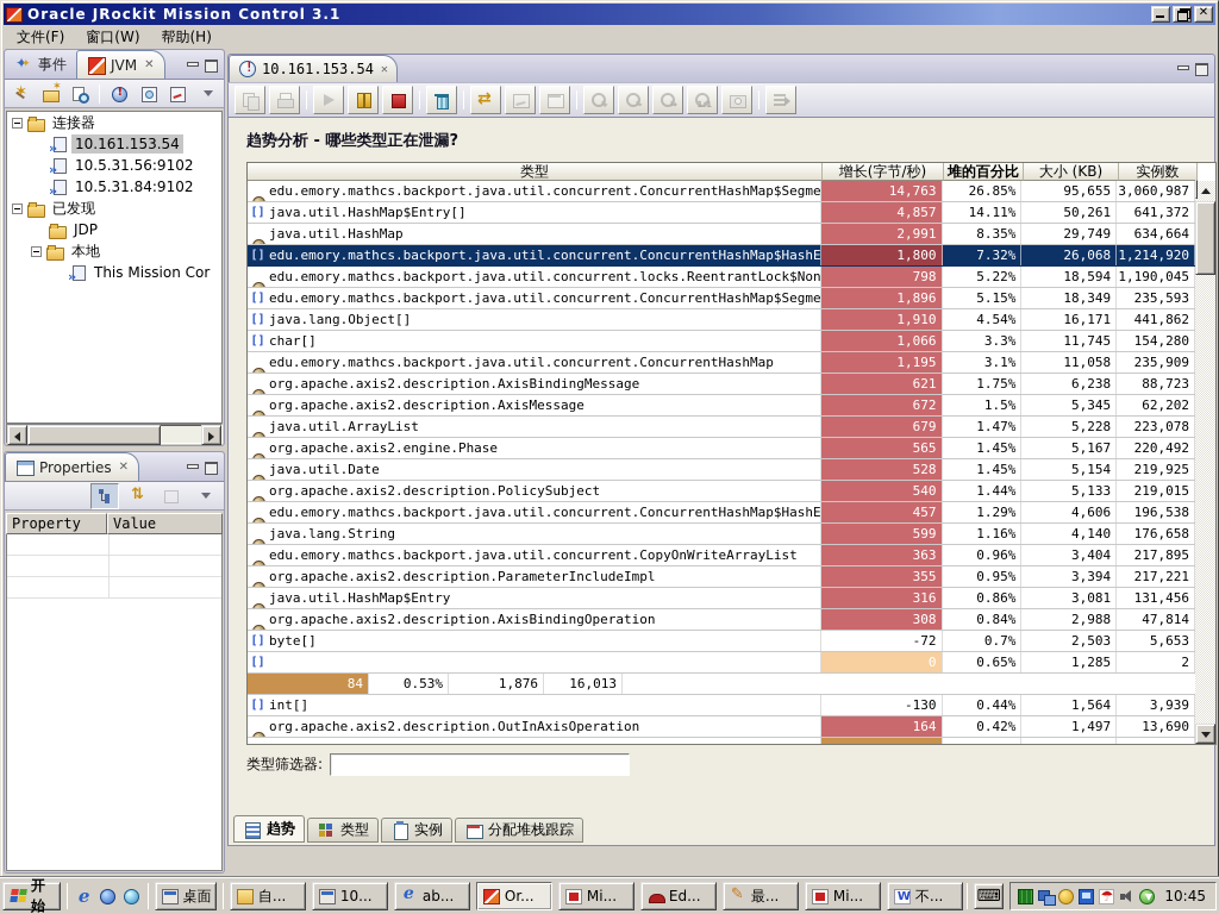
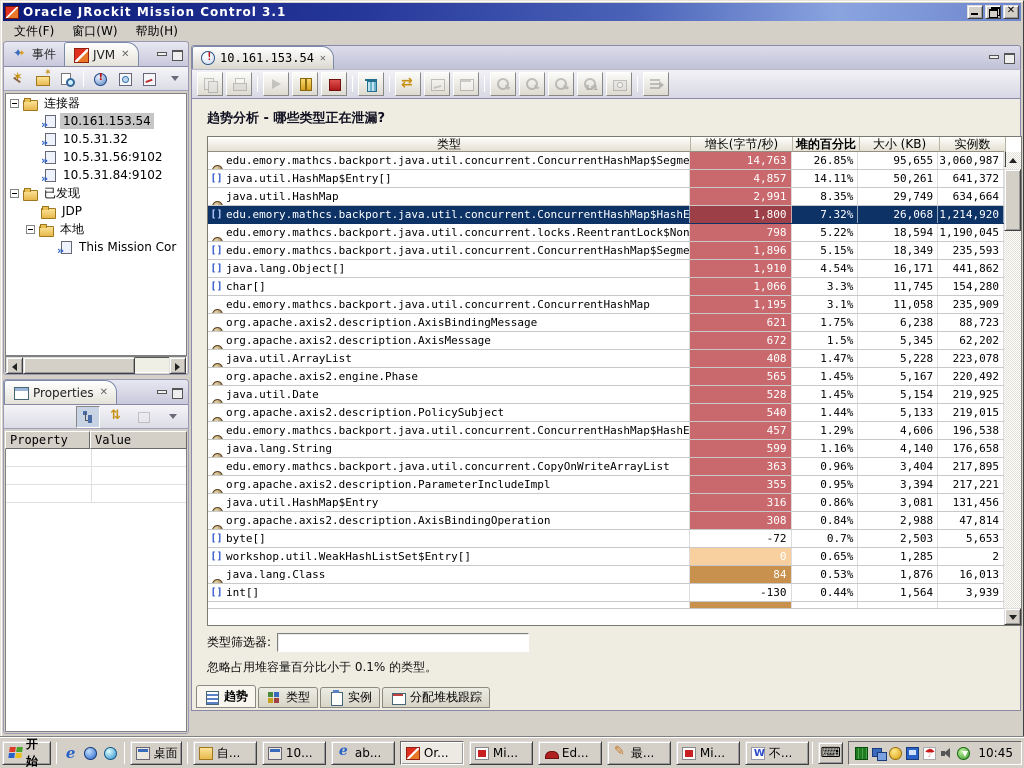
  Oracle JRockit Mission Control 3.1
  文件(F)
  窗口(W)
  帮助(H)
  事件
  JVM
  ✕
  连接器
  10.161.153.54
+ 10.5.31.32
  10.5.31.56:9102
  10.5.31.84:9102
  已发现
  JDP
  本地
  This Mission Cor
  Properties
  ✕
  Property
  Value
  10.161.153.54
  ✕
  +
  −
  ↔
  1:1
  趋势分析 - 哪些类型正在泄漏?
  类型
  增长(字节/秒)
  堆的百分比
  大小 (KB)
  实例数
  edu.emory.mathcs.backport.java.util.concurrent.ConcurrentHashMap$Segme
  14,763
  26.85%
  95,655
  3,060,987
  []
  java.util.HashMap$Entry[]
  4,857
  14.11%
  50,261
  641,372
  java.util.HashMap
  2,991
  8.35%
  29,749
  634,664
  []
  edu.emory.mathcs.backport.java.util.concurrent.ConcurrentHashMap$HashE
  1,800
  7.32%
  26,068
  1,214,920
  edu.emory.mathcs.backport.java.util.concurrent.locks.ReentrantLock$Non
  798
  5.22%
  18,594
  1,190,045
  []
  edu.emory.mathcs.backport.java.util.concurrent.ConcurrentHashMap$Segme
  1,896
  5.15%
  18,349
  235,593
  []
  java.lang.Object[]
  1,910
  4.54%
  16,171
  441,862
  []
  char[]
  1,066
  3.3%
  11,745
  154,280
  edu.emory.mathcs.backport.java.util.concurrent.ConcurrentHashMap
  1,195
  3.1%
  11,058
  235,909
  org.apache.axis2.description.AxisBindingMessage
  621
  1.75%
  6,238
  88,723
  org.apache.axis2.description.AxisMessage
  672
  1.5%
  5,345
  62,202
  java.util.ArrayList
- 679
+ 408
  1.47%
  5,228
  223,078
  org.apache.axis2.engine.Phase
  565
  1.45%
  5,167
  220,492
  java.util.Date
  528
  1.45%
  5,154
  219,925
  org.apache.axis2.description.PolicySubject
  540
  1.44%
  5,133
  219,015
  edu.emory.mathcs.backport.java.util.concurrent.ConcurrentHashMap$HashE
  457
  1.29%
  4,606
  196,538
  java.lang.String
  599
  1.16%
  4,140
  176,658
  edu.emory.mathcs.backport.java.util.concurrent.CopyOnWriteArrayList
  363
  0.96%
  3,404
  217,895
  org.apache.axis2.description.ParameterIncludeImpl
  355
  0.95%
  3,394
  217,221
  java.util.HashMap$Entry
  316
  0.86%
  3,081
  131,456
  org.apache.axis2.description.AxisBindingOperation
  308
  0.84%
  2,988
  47,814
  []
  byte[]
  -72
  0.7%
  2,503
  5,653
  []
+ workshop.util.WeakHashListSet$Entry[]
  0
  0.65%
  1,285
  2
+ java.lang.Class
  84
  0.53%
  1,876
  16,013
  []
  int[]
  -130
  0.44%
  1,564
  3,939
- org.apache.axis2.description.OutInAxisOperation
- 164
- 0.42%
- 1,497
- 13,690
  类型筛选器:
+ 忽略占用堆容量百分比小于 0.1% 的类型。
  趋势
  类型
  实例
  分配堆栈跟踪
  开始
  e
  桌面
  自...
  10...
  ab...
  Or...
  Mi...
  Ed...
  最...
  Mi...
  不...
  ⌨
  10:45
